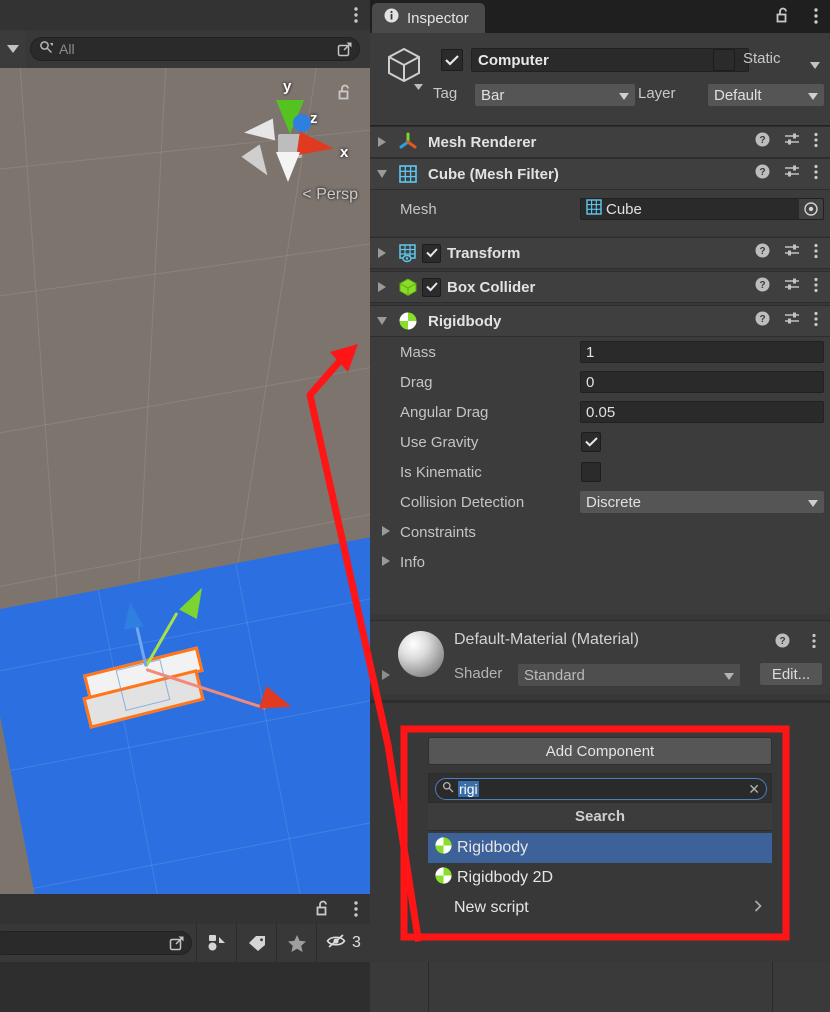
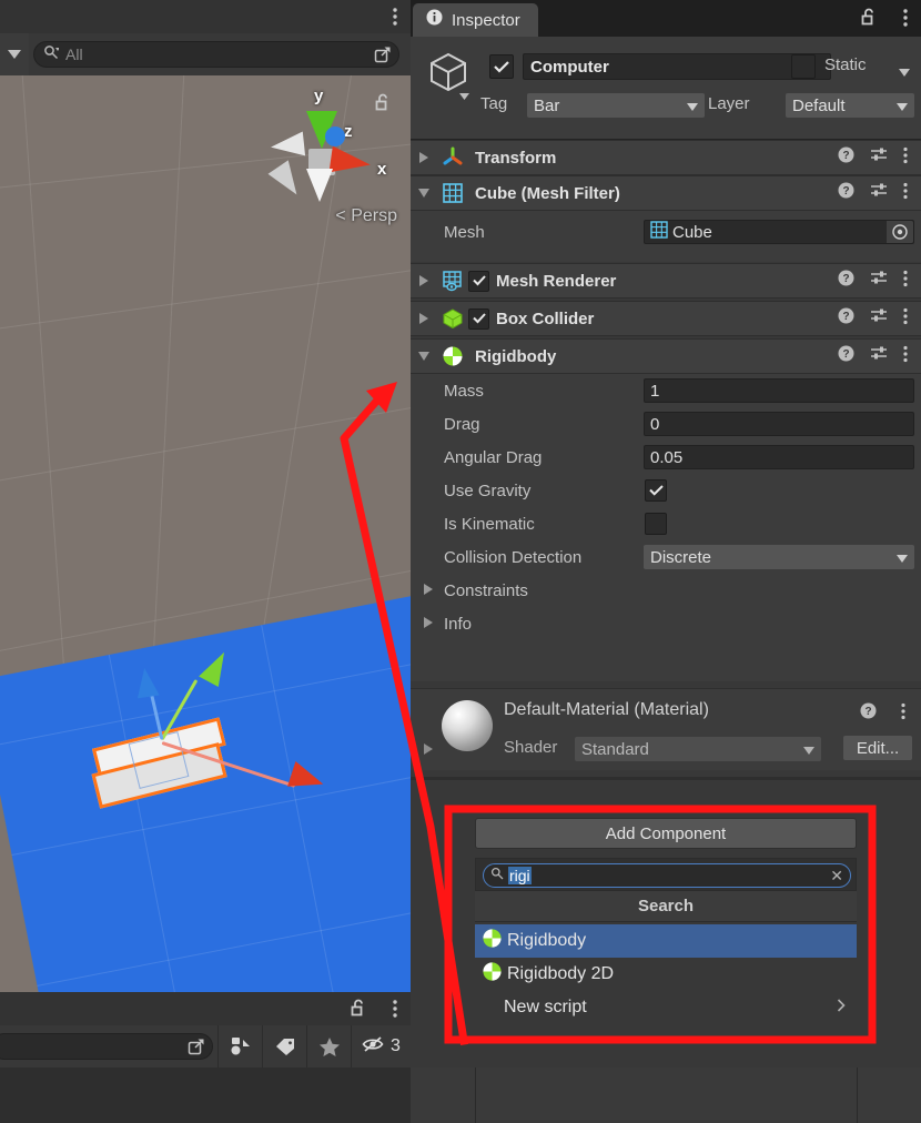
  All
  y
  z
  x
  < Persp
  3
  Inspector
  Computer
  Static
  Tag
  Bar
  Layer
  Default
- Mesh Renderer
+ Transform
  ?
  Cube (Mesh Filter)
  ?
  Mesh
  Cube
- Transform
+ Mesh Renderer
  ?
  Box Collider
  ?
  Rigidbody
  ?
  Mass
  1
  Drag
  0
  Angular Drag
  0.05
  Use Gravity
  Is Kinematic
  Collision Detection
  Discrete
  Constraints
  Info
  Default-Material (Material)
  Shader
  Standard
  Edit...
  ?
  Add Component
  rigi
  ✕
  Search
  Rigidbody
  Rigidbody 2D
  New script
